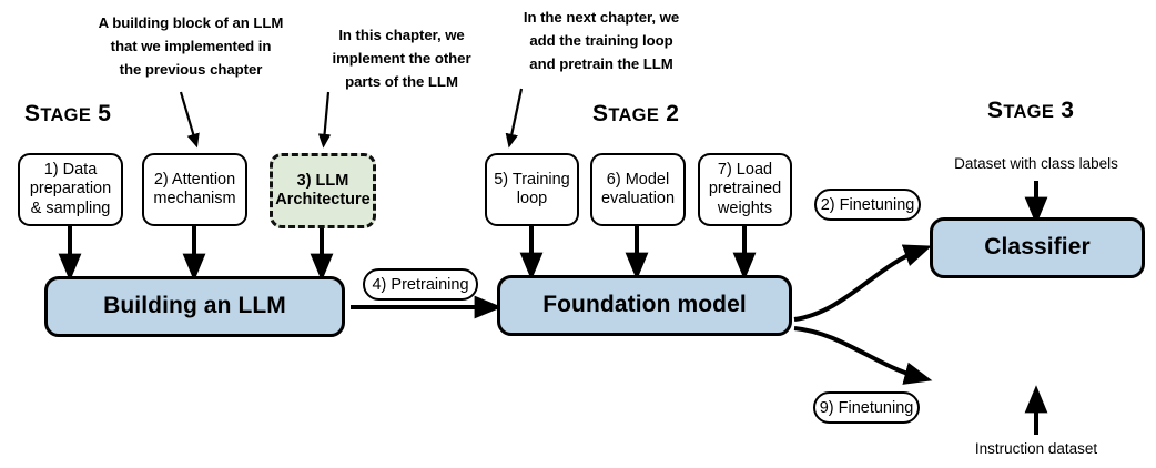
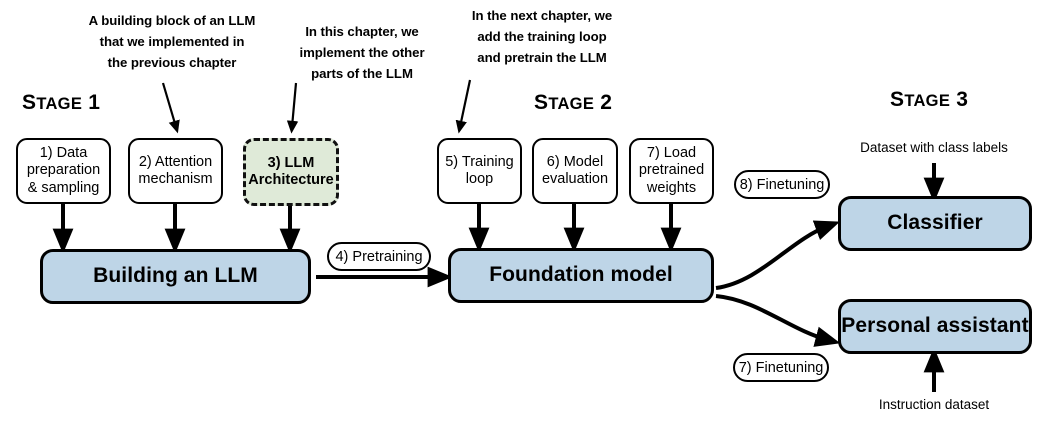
  A building block of an LLM
  that we implemented in
  the previous chapter
  In this chapter, we
  implement the other
  parts of the LLM
  In the next chapter, we
  add the training loop
  and pretrain the LLM
- STAGE 5
+ STAGE 1
  STAGE 2
  STAGE 3
  1) Data
  preparation
  & sampling
  2) Attention
  mechanism
  3) LLM
  Architecture
  5) Training
  loop
  6) Model
  evaluation
  7) Load
  pretrained
  weights
  4) Pretraining
- 2) Finetuning
+ 8) Finetuning
- 9) Finetuning
+ 7) Finetuning
  Building an LLM
  Foundation model
  Classifier
+ Personal assistant
  Dataset with class labels
  Instruction dataset
